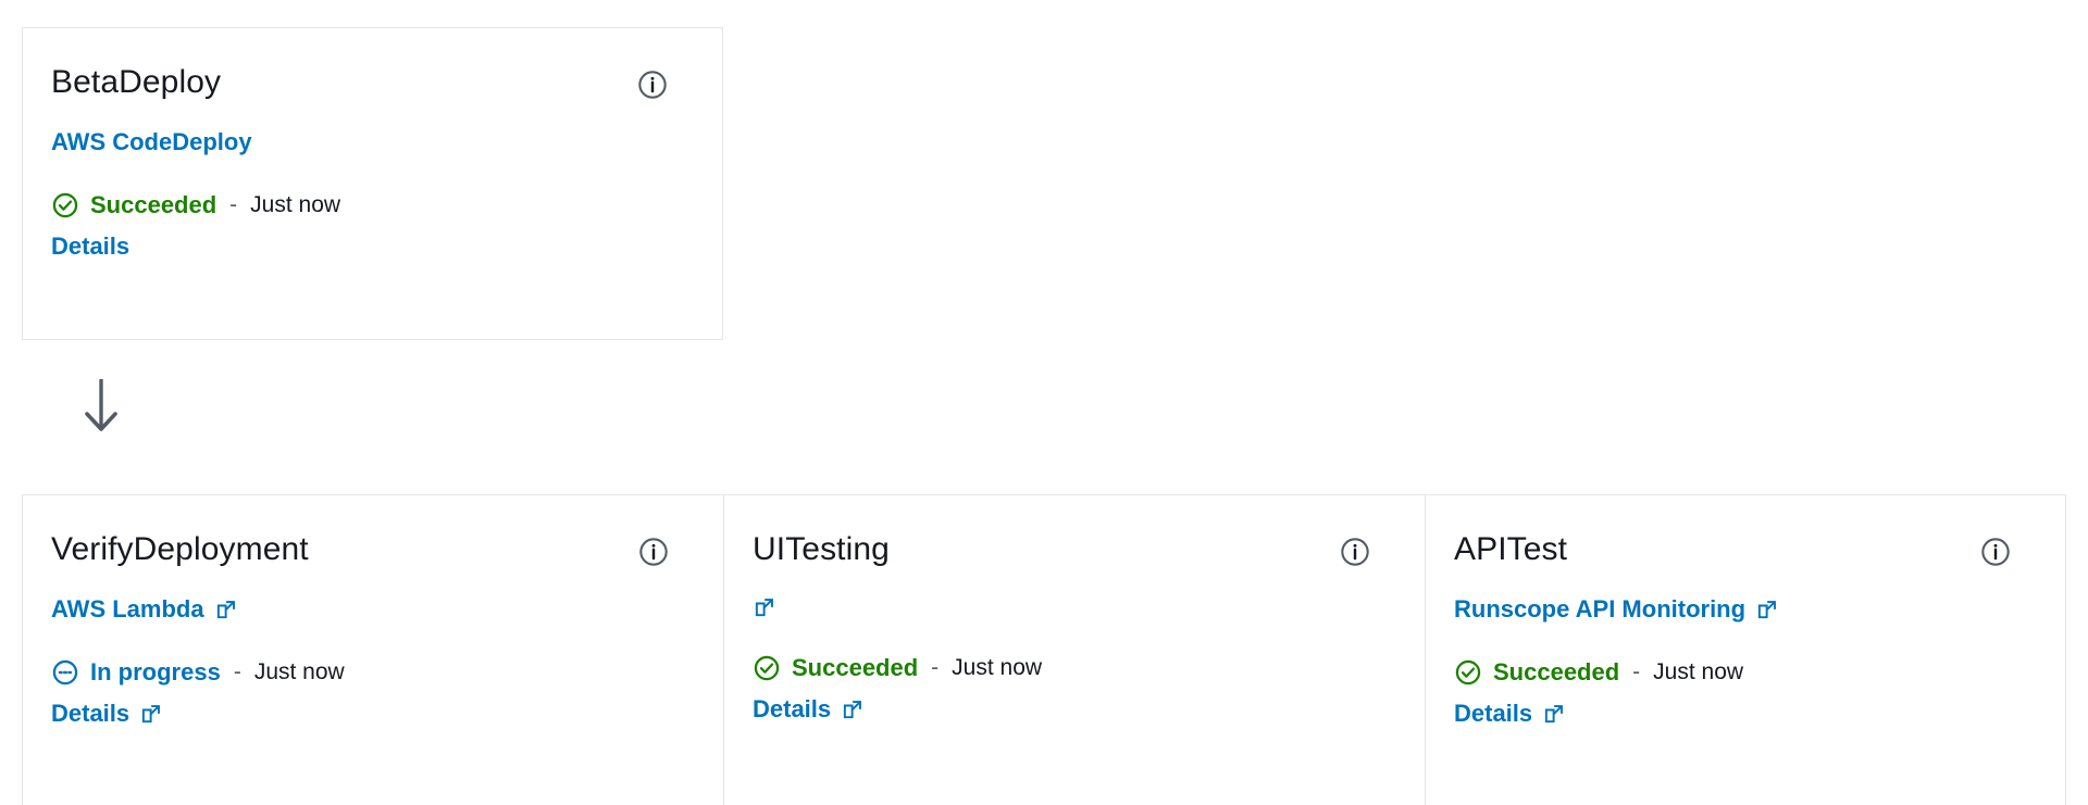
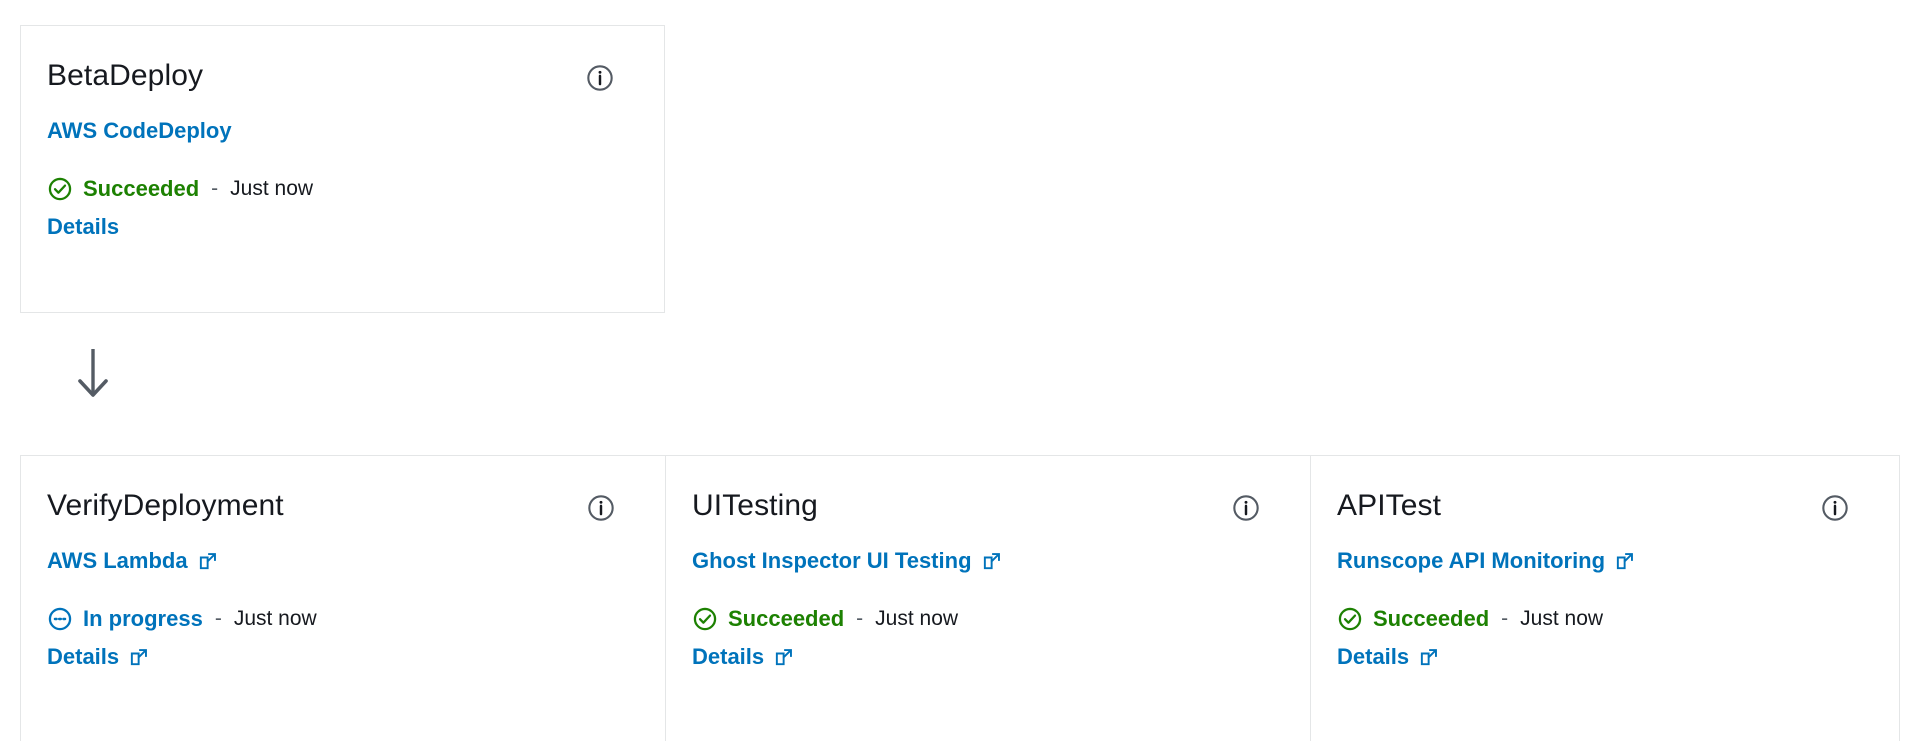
  BetaDeploy
  AWS CodeDeploy
  Succeeded
  -
  Just now
  Details
  VerifyDeployment
  AWS Lambda
  In progress
  -
  Just now
  Details
  UITesting
+ Ghost Inspector UI Testing
  Succeeded
  -
  Just now
  Details
  APITest
  Runscope API Monitoring
  Succeeded
  -
  Just now
  Details
